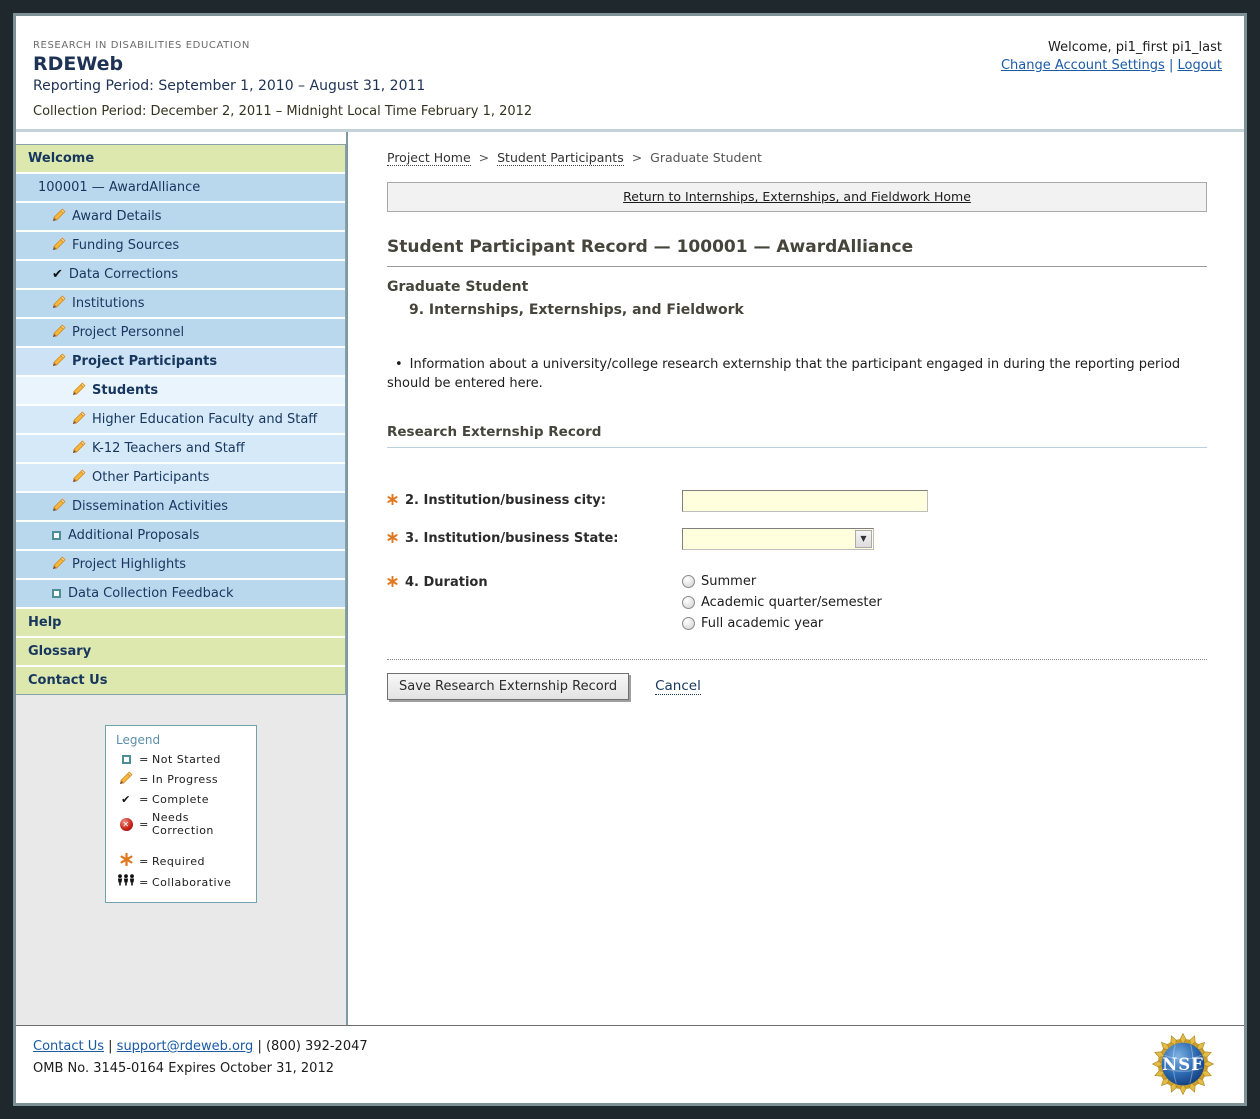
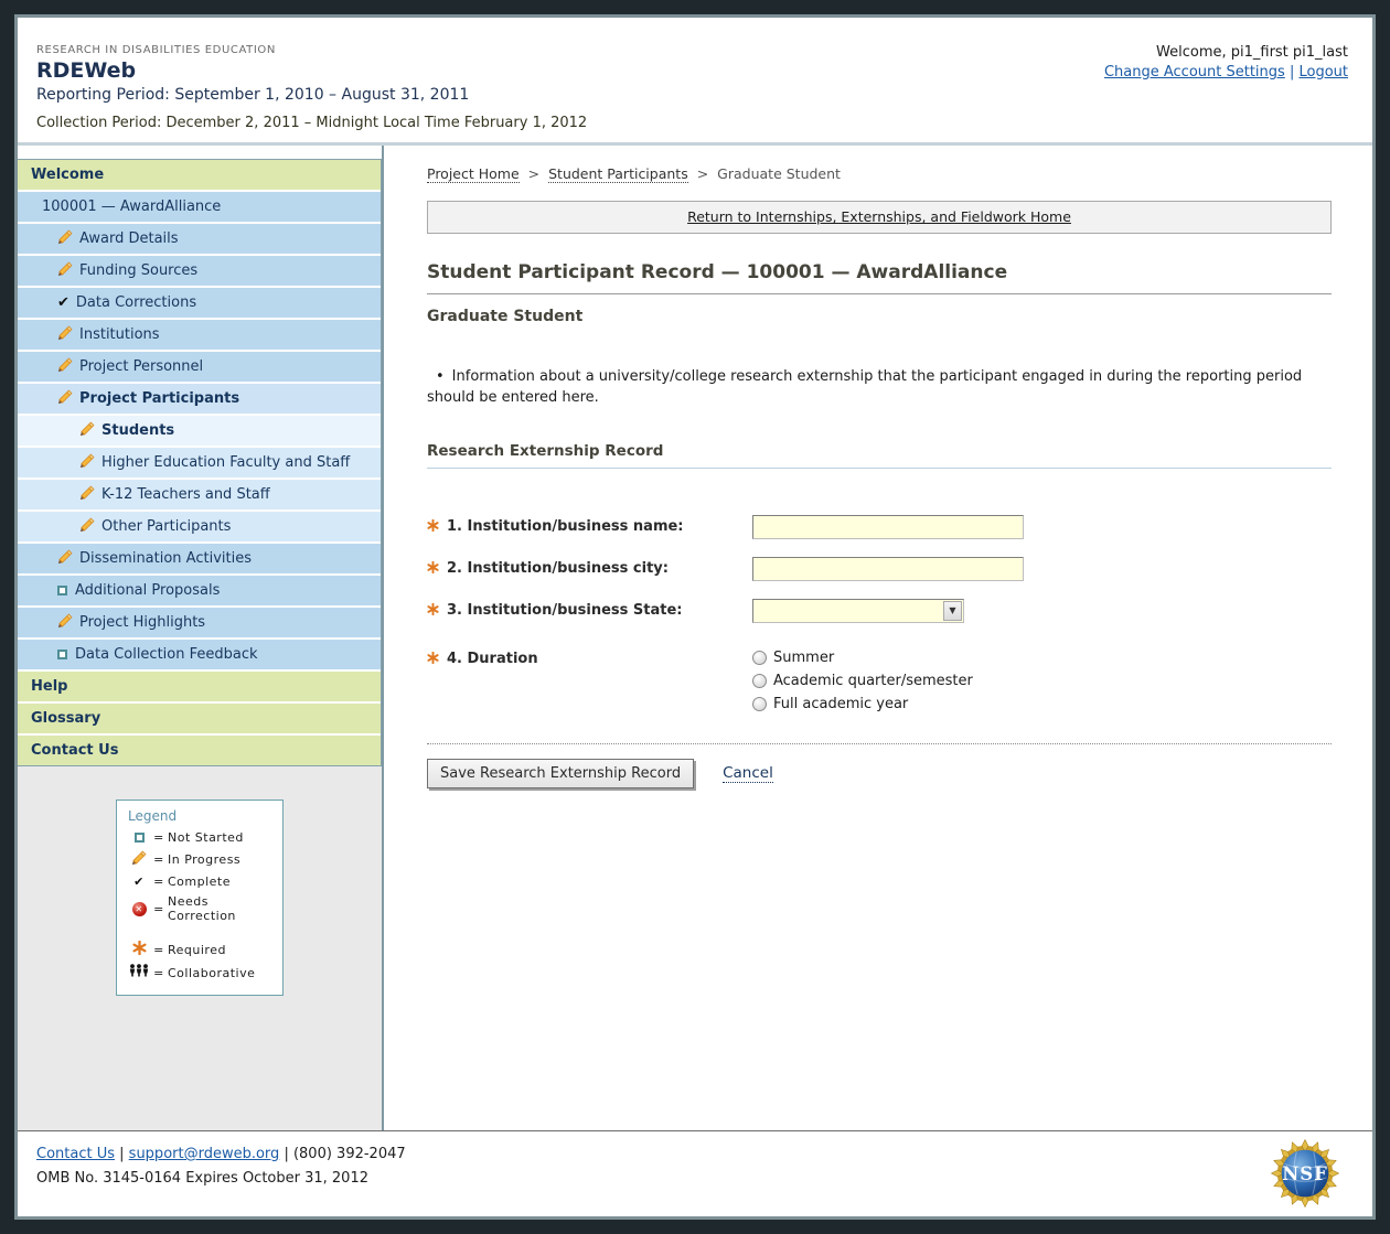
  RESEARCH IN DISABILITIES EDUCATION
  RDEWeb
  Reporting Period: September 1, 2010 – August 31, 2011
  Collection Period: December 2, 2011 – Midnight Local Time February 1, 2012
  Welcome, pi1_first pi1_last
  Change Account Settings | Logout
  Welcome
  100001 — AwardAlliance
  Award Details
  Funding Sources
  ✔ Data Corrections
  Institutions
  Project Personnel
  Project Participants
  Students
  Higher Education Faculty and Staff
  K-12 Teachers and Staff
  Other Participants
  Dissemination Activities
  Additional Proposals
  Project Highlights
  Data Collection Feedback
  Help
  Glossary
  Contact Us
  Legend
  =
  Not Started
  =
  In Progress
  ✔
  =
  Complete
  ✕
  =
  Needs Correction
  =
  Required
  =
  Collaborative
  Project Home > Student Participants > Graduate Student
  Return to Internships, Externships, and Fieldwork Home
  Student Participant Record — 100001 — AwardAlliance
  Graduate Student
- 9. Internships, Externships, and Fieldwork
  • Information about a university/college research externship that the participant engaged in during the reporting period should be entered here.
  Research Externship Record
+ 1. Institution/business name:
  2. Institution/business city:
  3. Institution/business State:
  ▼
  4. Duration
  Summer
  Academic quarter/semester
  Full academic year
  Save Research Externship Record
  Cancel
  Contact Us | support@rdeweb.org | (800) 392-2047
  OMB No. 3145-0164 Expires October 31, 2012
  NSF
